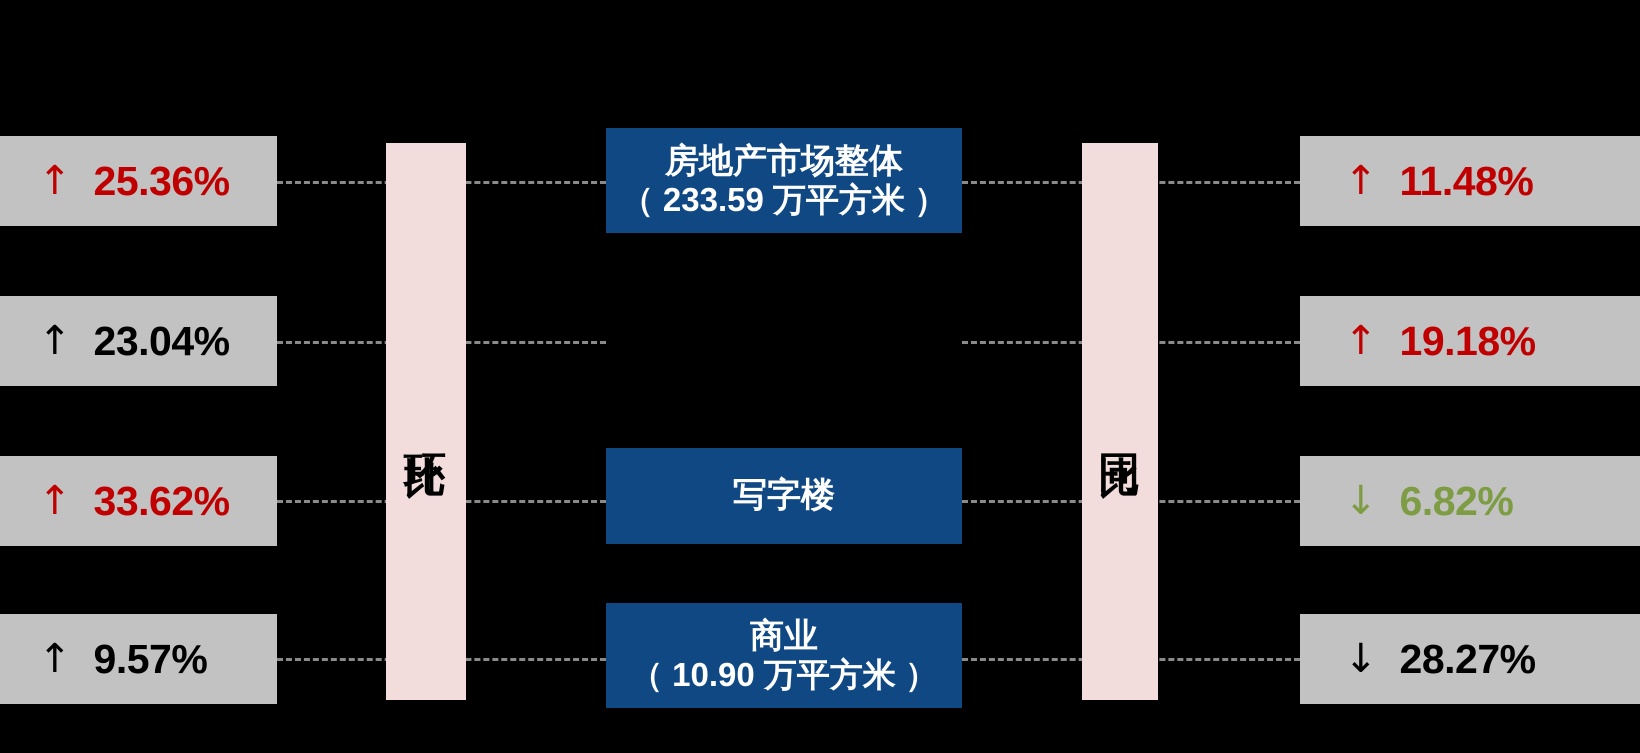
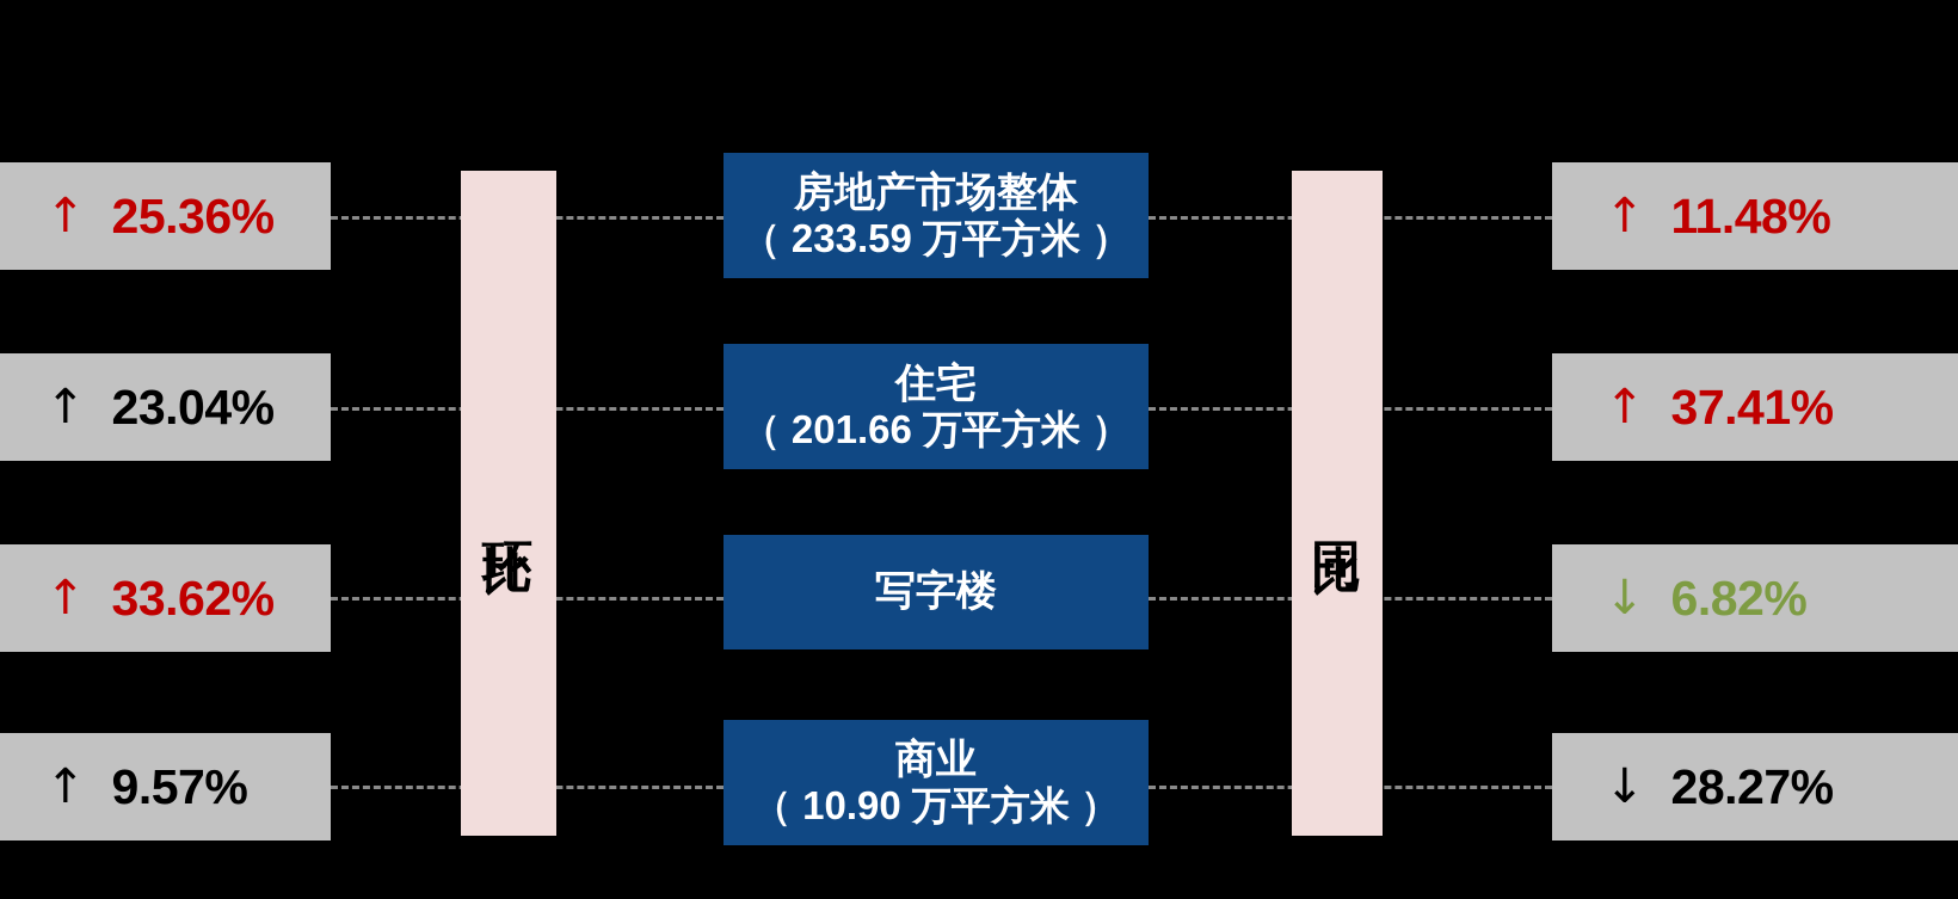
  ↑
  25.36%
  房地产市场整体
  （ 233.59 万平方米 ）
  ↑
  11.48%
  ↑
  23.04%
+ 住宅
+ （ 201.66 万平方米 ）
  ↑
- 19.18%
+ 37.41%
  ↑
  33.62%
  写字楼
  ↓
  6.82%
  ↑
  9.57%
  商业
  （ 10.90 万平方米 ）
  ↓
  28.27%
